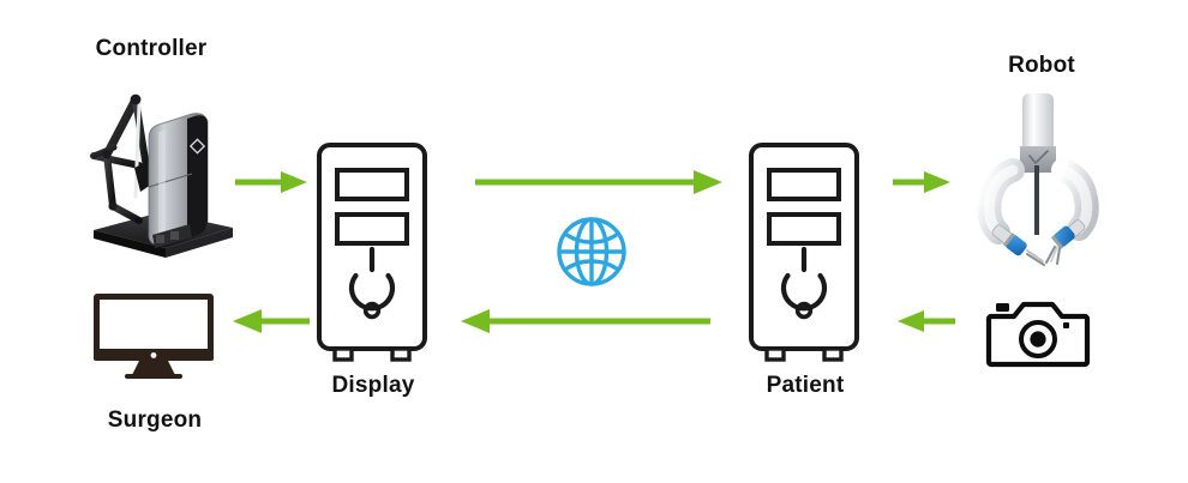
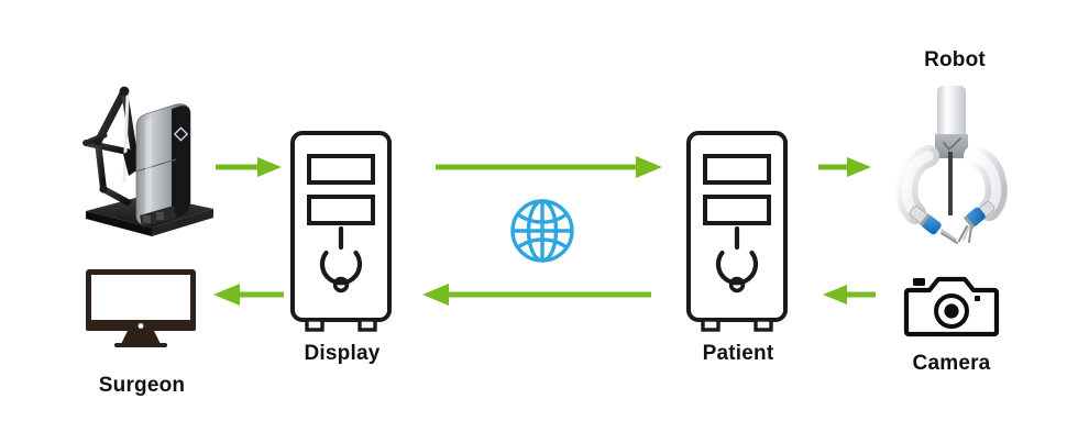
- Controller
  Display
  Patient
  Robot
+ Camera
  Surgeon
